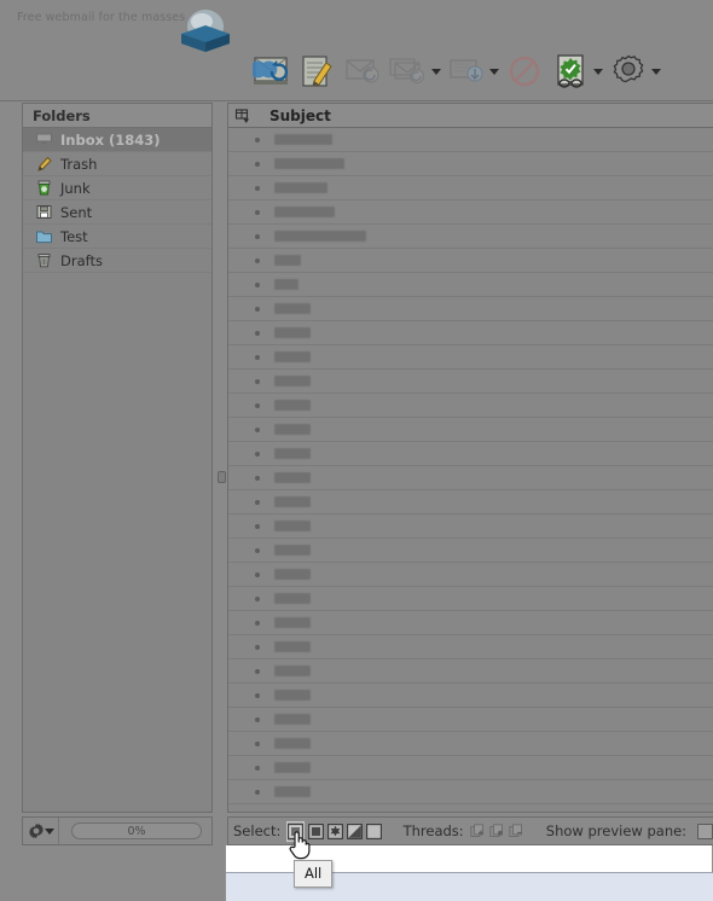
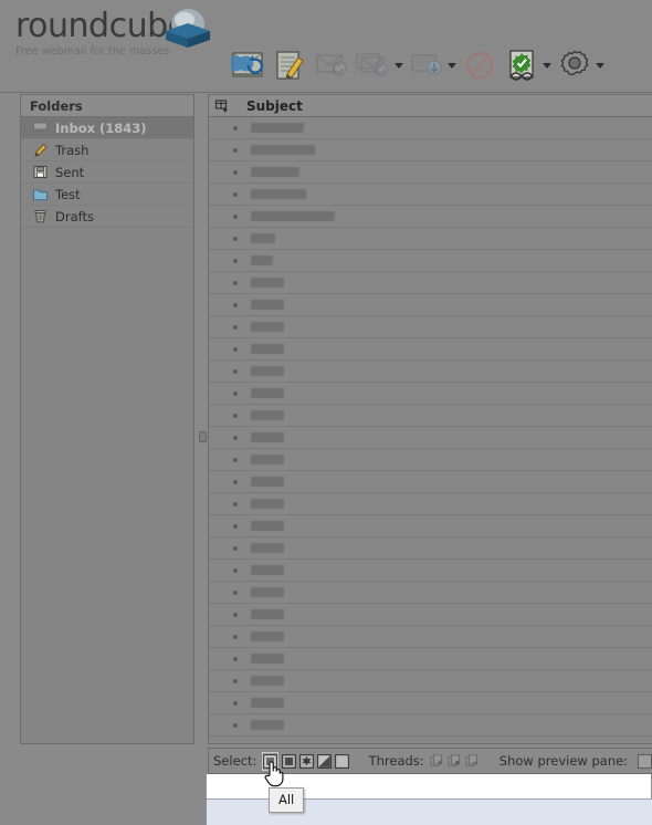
+ roundcube
  Free webmail for the masses
  Folders
  Inbox (1843)
  Trash
- Junk
  Sent
  Test
  Drafts
- 0%
  Subject
  Select:
  Threads:
  Show preview pane:
  All
